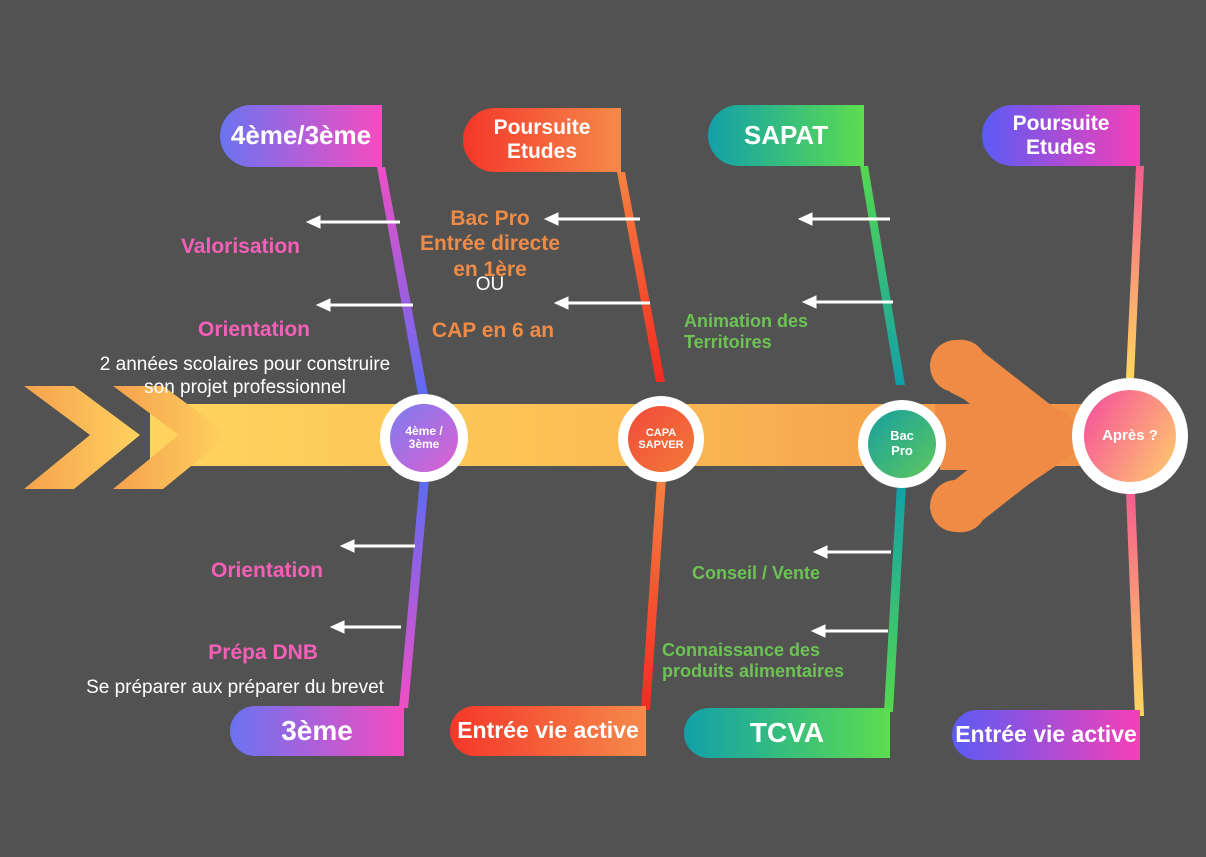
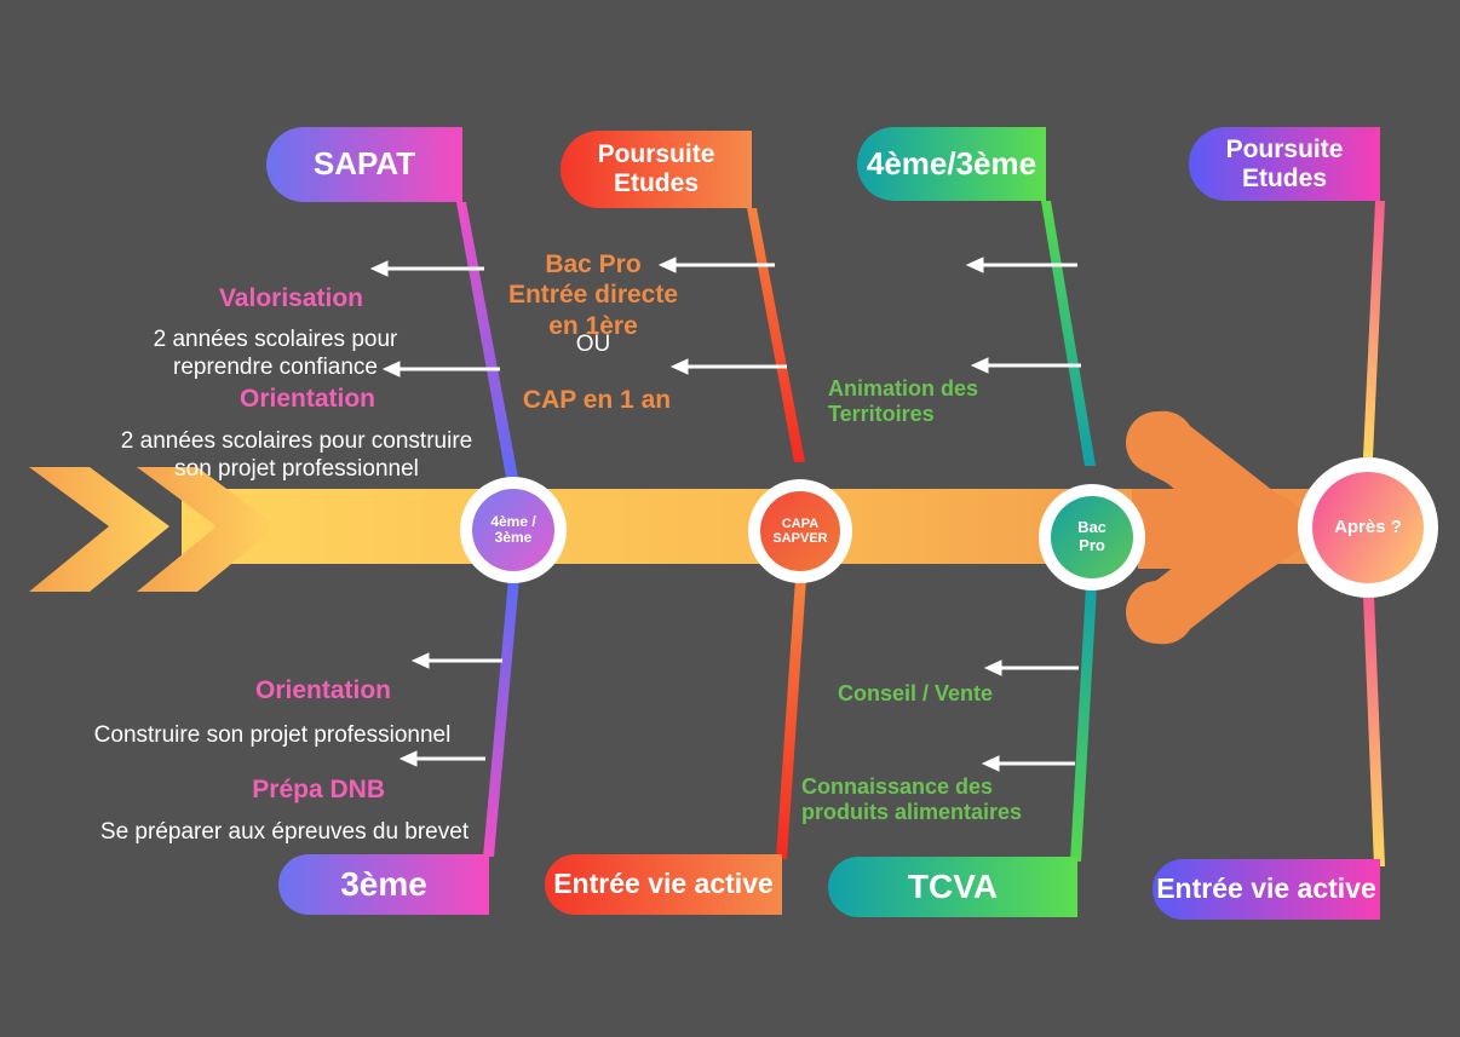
- 4ème/3ème
+ SAPAT
  Poursuite Etudes
- SAPAT
+ 4ème/3ème
  Poursuite Etudes
  3ème
  Entrée vie active
  TCVA
  Entrée vie active
  4ème /
  3ème
  CAPA
  SAPVER
  Bac
  Pro
  Après ?
  Valorisation
+ 2 années scolaires pour
+ reprendre confiance
  Orientation
  2 années scolaires pour construire
  son projet professionnel
  Bac Pro
  Entrée directe
  en 1ère
  OU
- CAP en 6 an
+ CAP en 1 an
  Animation des
  Territoires
  Orientation
+ Construire son projet professionnel
  Prépa DNB
- Se préparer aux préparer du brevet
+ Se préparer aux épreuves du brevet
  Conseil / Vente
  Connaissance des
  produits alimentaires
